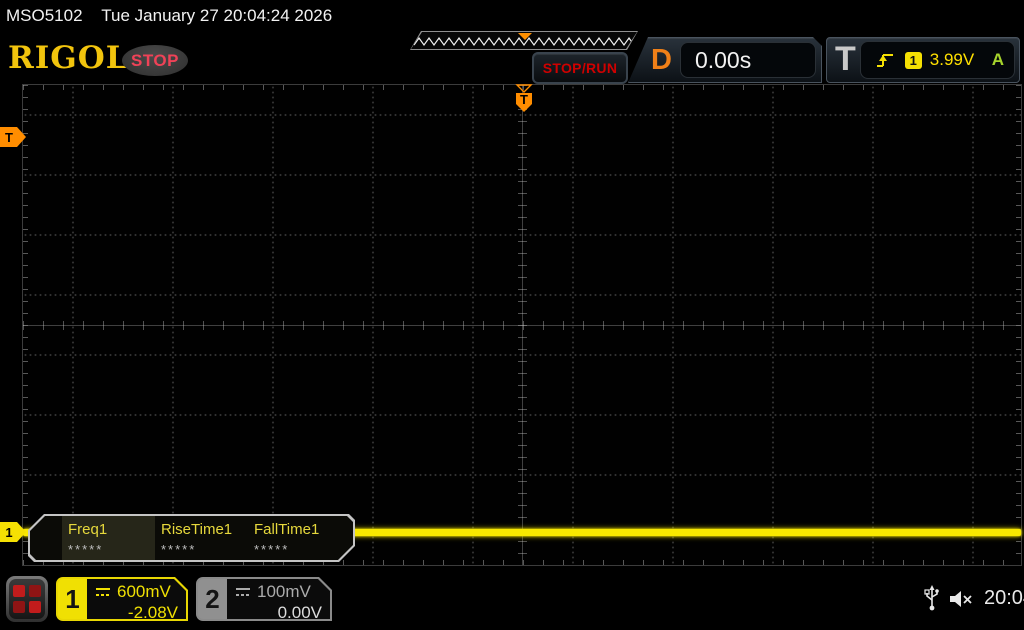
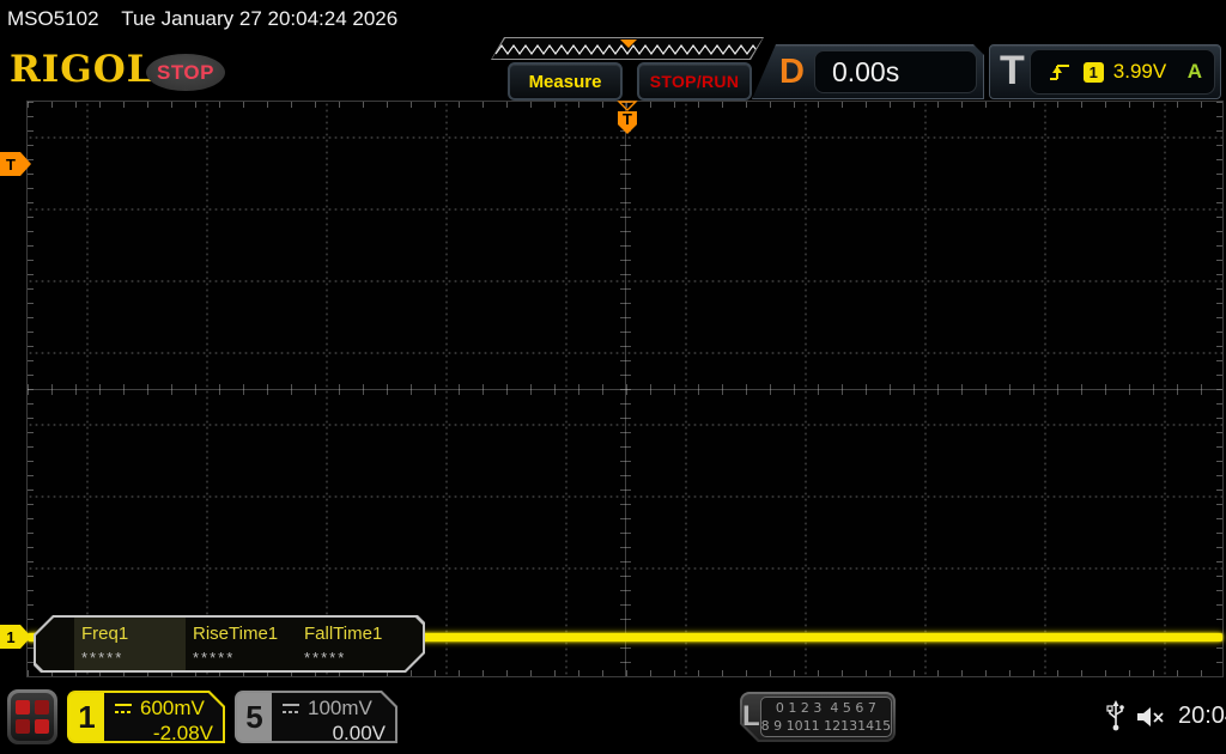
  MSO5102 Tue January 27 20:04:24 2026
  RIGOL
  STOP
+ Measure
  STOP/RUN
  D
  0.00s
  T
  1
  3.99V
  A
  T
  T
  1
  Freq1
  *****
  RiseTime1
  *****
  FallTime1
  *****
  1
  600mV
  -2.08V
- 2
+ 5
  100mV
  0.00V
+ L
+ 0 1 2 3 4 5 6 7
+ 8 9 1011 12131415
  20:0
